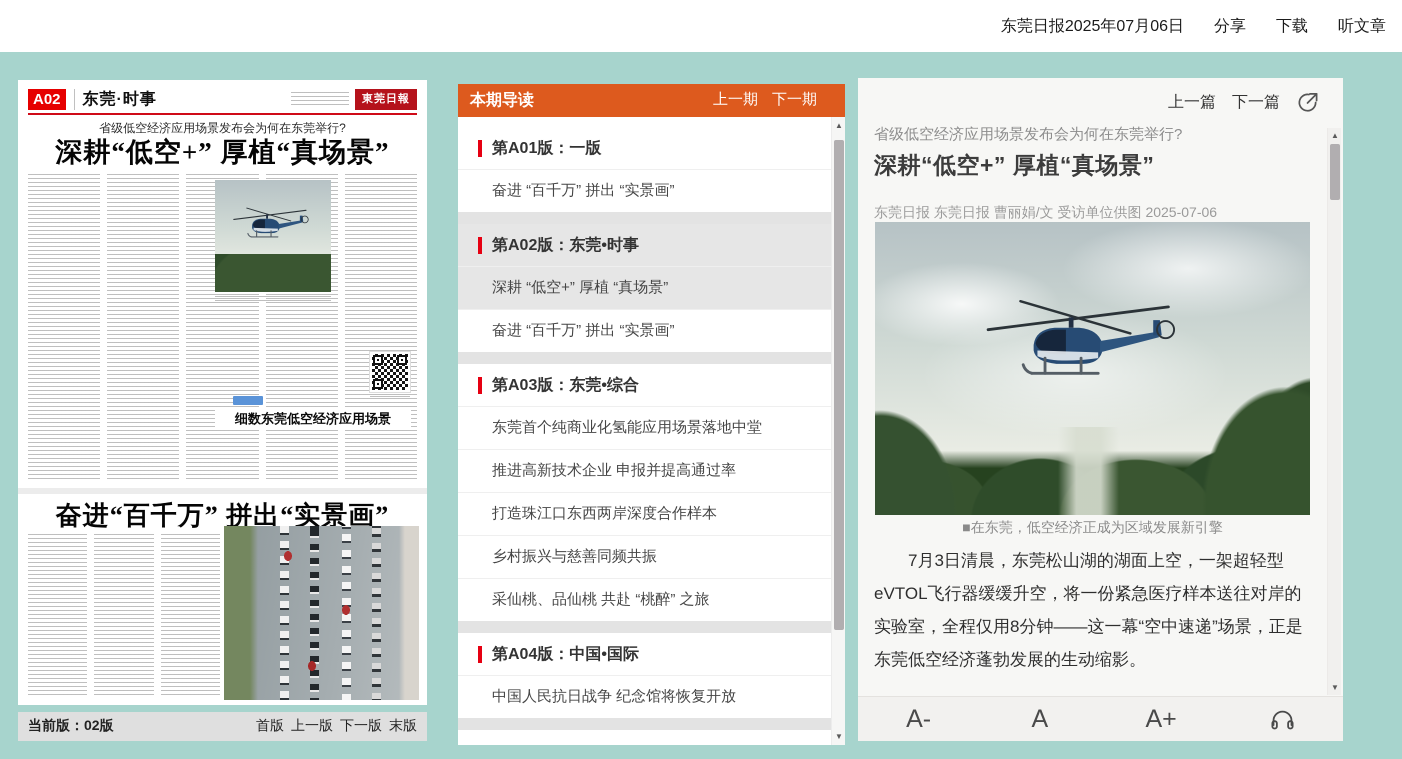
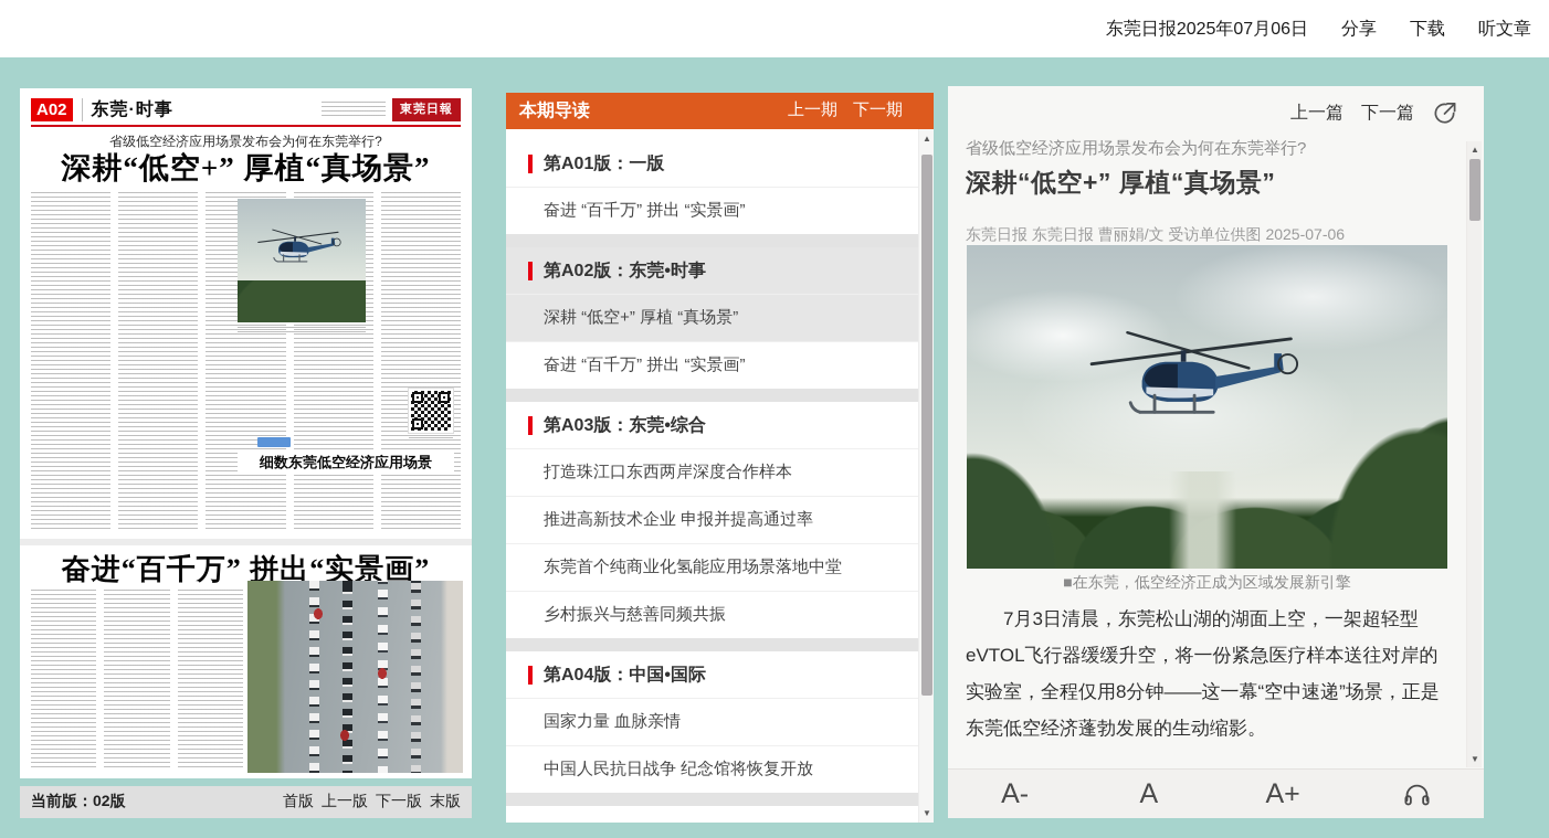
  东莞日报2025年07月06日
  分享
  下载
  听文章
  A02
  东莞·时事
  東莞日報
  省级低空经济应用场景发布会为何在东莞举行?
  深耕“低空+” 厚植“真场景”
  细数东莞低空经济应用场景
  奋进“百千万” 拼出“实景画”
  当前版：02版
  首版
  上一版
  下一版
  末版
  本期导读
  上一期
  下一期
  第A01版：一版
  奋进 “百千万” 拼出 “实景画”
  第A02版：东莞•时事
  深耕 “低空+” 厚植 “真场景”
  奋进 “百千万” 拼出 “实景画”
  第A03版：东莞•综合
- 东莞首个纯商业化氢能应用场景落地中堂
+ 打造珠江口东西两岸深度合作样本
  推进高新技术企业 申报并提高通过率
- 打造珠江口东西两岸深度合作样本
+ 东莞首个纯商业化氢能应用场景落地中堂
  乡村振兴与慈善同频共振
- 采仙桃、品仙桃 共赴 “桃醉” 之旅
  第A04版：中国•国际
+ 国家力量 血脉亲情
  中国人民抗日战争 纪念馆将恢复开放
  ▲
  ▼
  上一篇
  下一篇
  省级低空经济应用场景发布会为何在东莞举行?
  深耕“低空+” 厚植“真场景”
  东莞日报 东莞日报 曹丽娟/文 受访单位供图 2025-07-06
  ■在东莞，低空经济正成为区域发展新引擎
  7月3日清晨，东莞松山湖的湖面上空，一架超轻型eVTOL飞行器缓缓升空，将一份紧急医疗样本送往对岸的实验室，全程仅用8分钟——这一幕“空中速递”场景，正是东莞低空经济蓬勃发展的生动缩影。
  ▲
  ▼
  A-
  A
  A+
